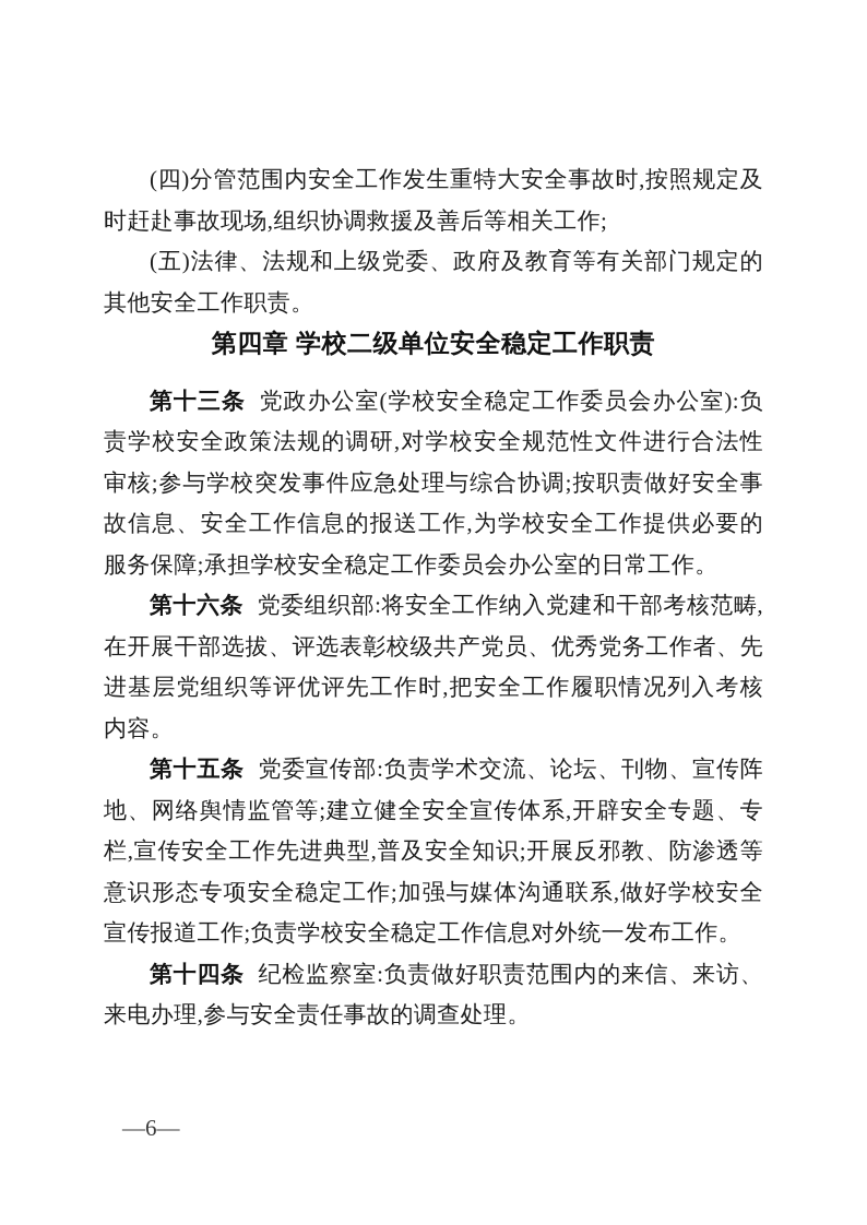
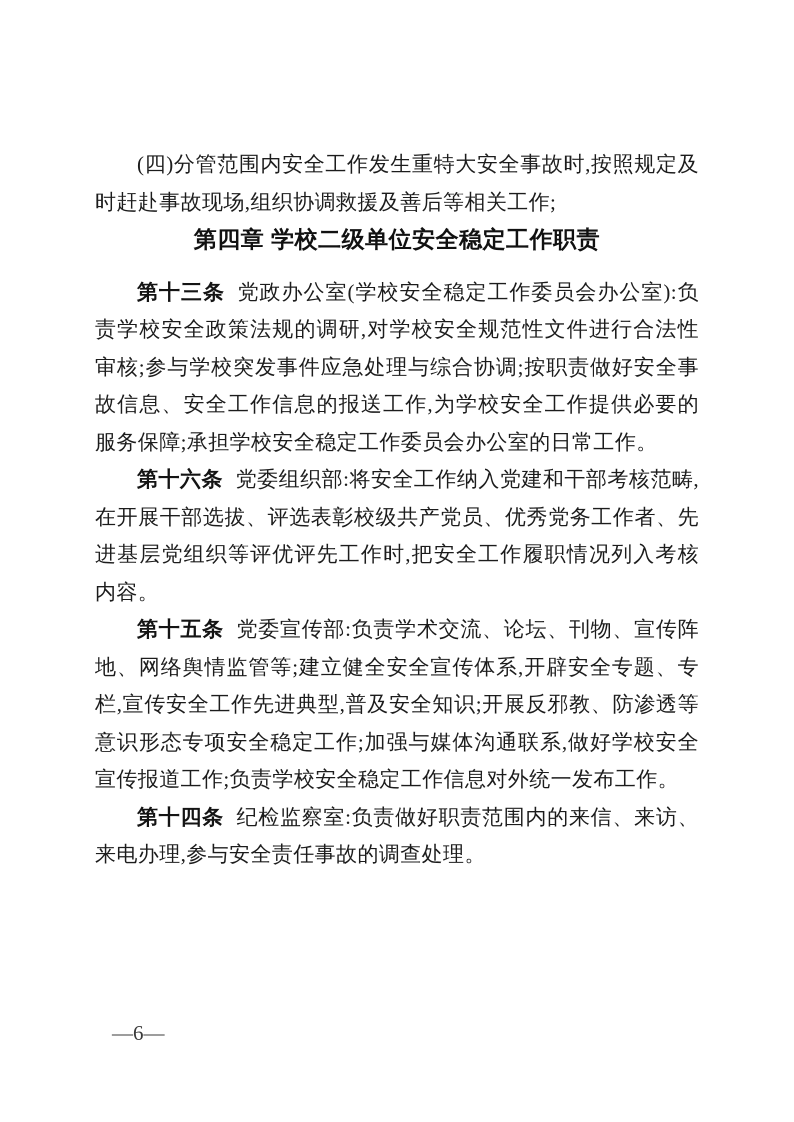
  (四)分管范围内安全工作发生重特大安全事故时,按照规定及时赶赴事故现场,组织协调救援及善后等相关工作;
- (五)法律、法规和上级党委、政府及教育等有关部门规定的其他安全工作职责。
  第四章 学校二级单位安全稳定工作职责
  第十三条 党政办公室(学校安全稳定工作委员会办公室):负责学校安全政策法规的调研,对学校安全规范性文件进行合法性审核;参与学校突发事件应急处理与综合协调;按职责做好安全事故信息、安全工作信息的报送工作,为学校安全工作提供必要的服务保障;承担学校安全稳定工作委员会办公室的日常工作。
  第十六条 党委组织部:将安全工作纳入党建和干部考核范畴,在开展干部选拔、评选表彰校级共产党员、优秀党务工作者、先进基层党组织等评优评先工作时,把安全工作履职情况列入考核内容。
  第十五条 党委宣传部:负责学术交流、论坛、刊物、宣传阵地、网络舆情监管等;建立健全安全宣传体系,开辟安全专题、专栏,宣传安全工作先进典型,普及安全知识;开展反邪教、防渗透等意识形态专项安全稳定工作;加强与媒体沟通联系,做好学校安全宣传报道工作;负责学校安全稳定工作信息对外统一发布工作。
  第十四条 纪检监察室:负责做好职责范围内的来信、来访、来电办理,参与安全责任事故的调查处理。
  —6—
